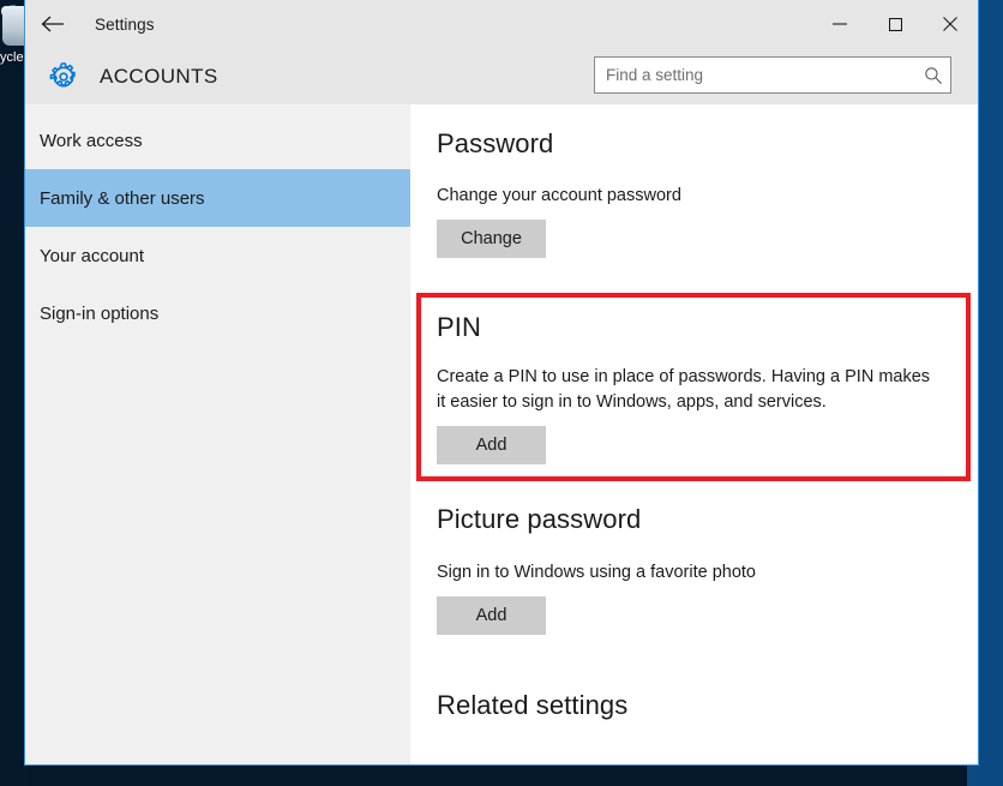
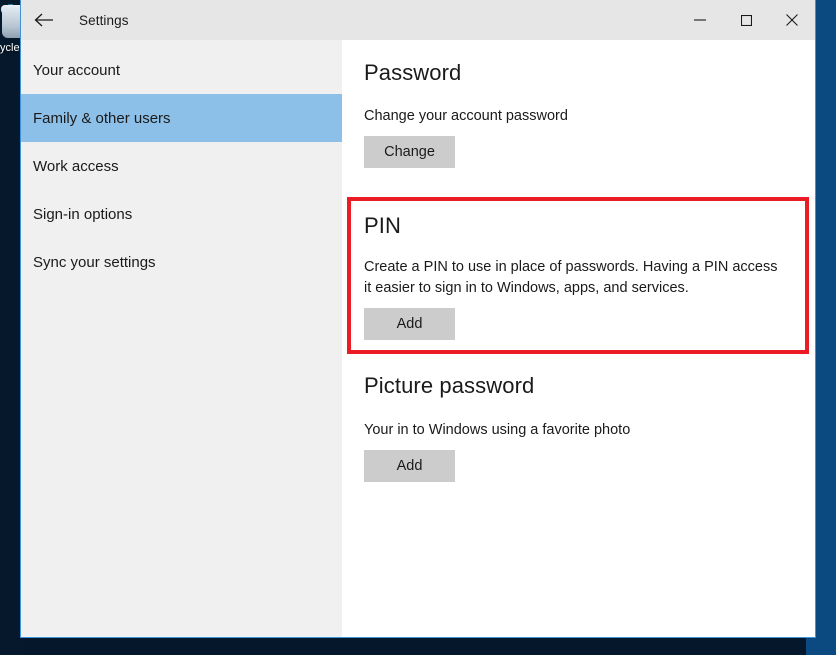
  ycle
  Settings
- ACCOUNTS
- Find a setting
- Work access
+ Your account
  Family & other users
- Your account
+ Work access
  Sign-in options
+ Sync your settings
  Password
  Change your account password
  Change
  PIN
- Create a PIN to use in place of passwords. Having a PIN makes it easier to sign in to Windows, apps, and services.
+ Create a PIN to use in place of passwords. Having a PIN access it easier to sign in to Windows, apps, and services.
  Add
  Picture password
- Sign in to Windows using a favorite photo
+ Your in to Windows using a favorite photo
  Add
- Related settings
